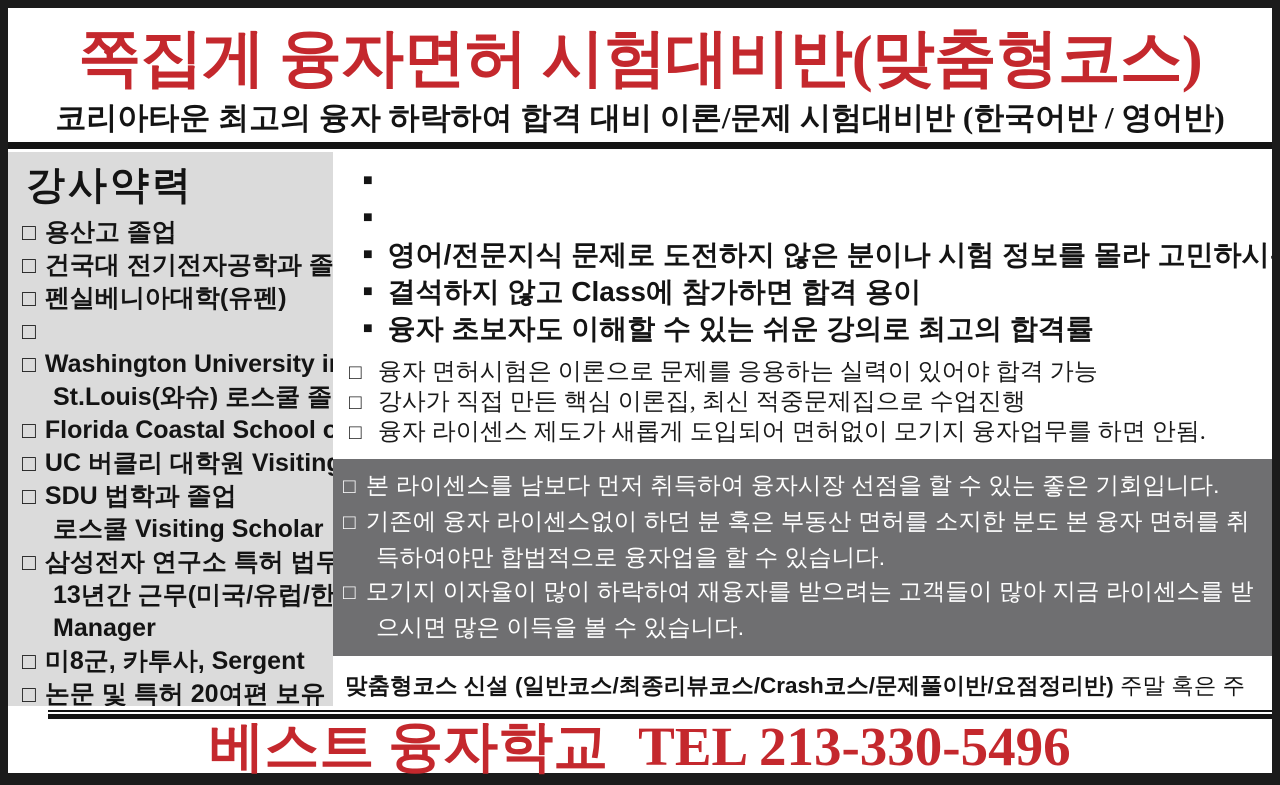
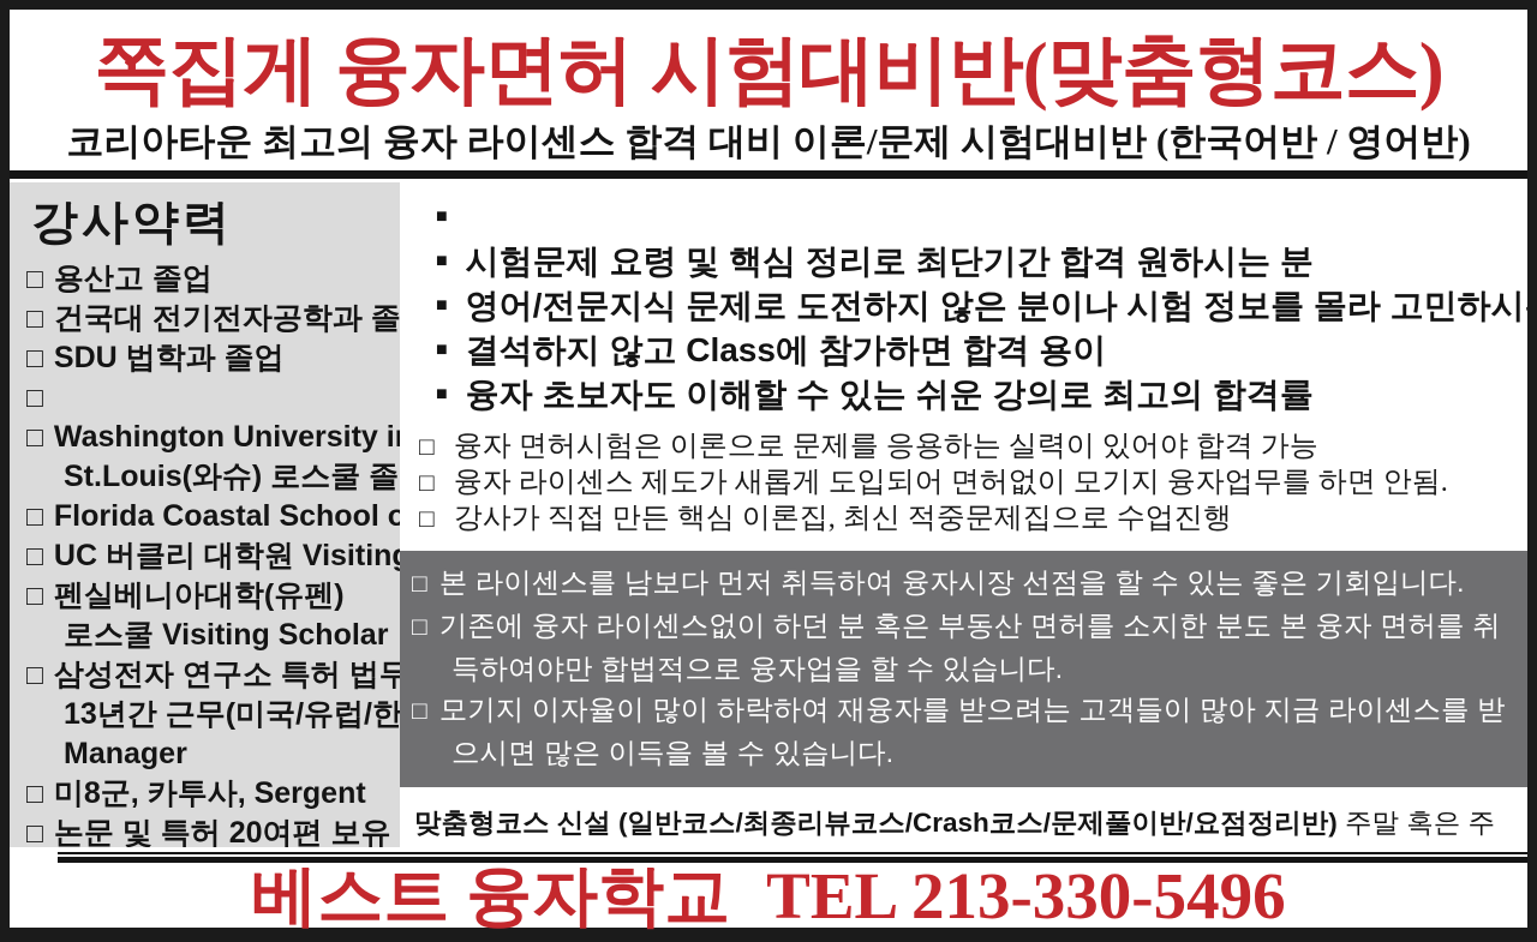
  쪽집게 융자면허 시험대비반(맞춤형코스)
- 코리아타운 최고의 융자 하락하여 합격 대비 이론/문제 시험대비반 (한국어반 / 영어반)
+ 코리아타운 최고의 융자 라이센스 합격 대비 이론/문제 시험대비반 (한국어반 / 영어반)
  강사약력
  □
  용산고 졸업
  □
  건국대 전기전자공학과 졸
  □
- 펜실베니아대학(유펜)
+ SDU 법학과 졸업
  □
  □
  Washington University i
  St.Louis(와슈) 로스쿨 졸
  □
  Florida Coastal School o
  □
  □
- SDU 법학과 졸업
+ 펜실베니아대학(유펜)
  로스쿨 Visiting Scholar
  □
  삼성전자 연구소 특허 법무
  13년간 근무(미국/유럽/한
  Manager
  □
  미8군, 카투사, Sergent
  □
  논문 및 특허 20여편 보유
  ■
  ■
+ 시험문제 요령 및 핵심 정리로 최단기간 합격 원하시는 분
  ■
  영어/전문지식 문제로 도전하지 않은 분이나 시험 정보를 몰라 고민하시
  ■
  결석하지 않고 Class에 참가하면 합격 용이
  ■
  융자 초보자도 이해할 수 있는 쉬운 강의로 최고의 합격률
  □
  융자 면허시험은 이론으로 문제를 응용하는 실력이 있어야 합격 가능
  □
- 강사가 직접 만든 핵심 이론집, 최신 적중문제집으로 수업진행
+ 융자 라이센스 제도가 새롭게 도입되어 면허없이 모기지 융자업무를 하면 안됨.
  □
- 융자 라이센스 제도가 새롭게 도입되어 면허없이 모기지 융자업무를 하면 안됨.
+ 강사가 직접 만든 핵심 이론집, 최신 적중문제집으로 수업진행
  □ 본 라이센스를 남보다 먼저 취득하여 융자시장 선점을 할 수 있는 좋은 기회입니다.
  □ 기존에 융자 라이센스없이 하던 분 혹은 부동산 면허를 소지한 분도 본 융자 면허를 취득하여야만 합법적으로 융자업을 할 수 있습니다.
  □ 모기지 이자율이 많이 하락하여 재융자를 받으려는 고객들이 많아 지금 라이센스를 받으시면 많은 이득을 볼 수 있습니다.
  베스트 융자학교 TEL 213-330-5496
